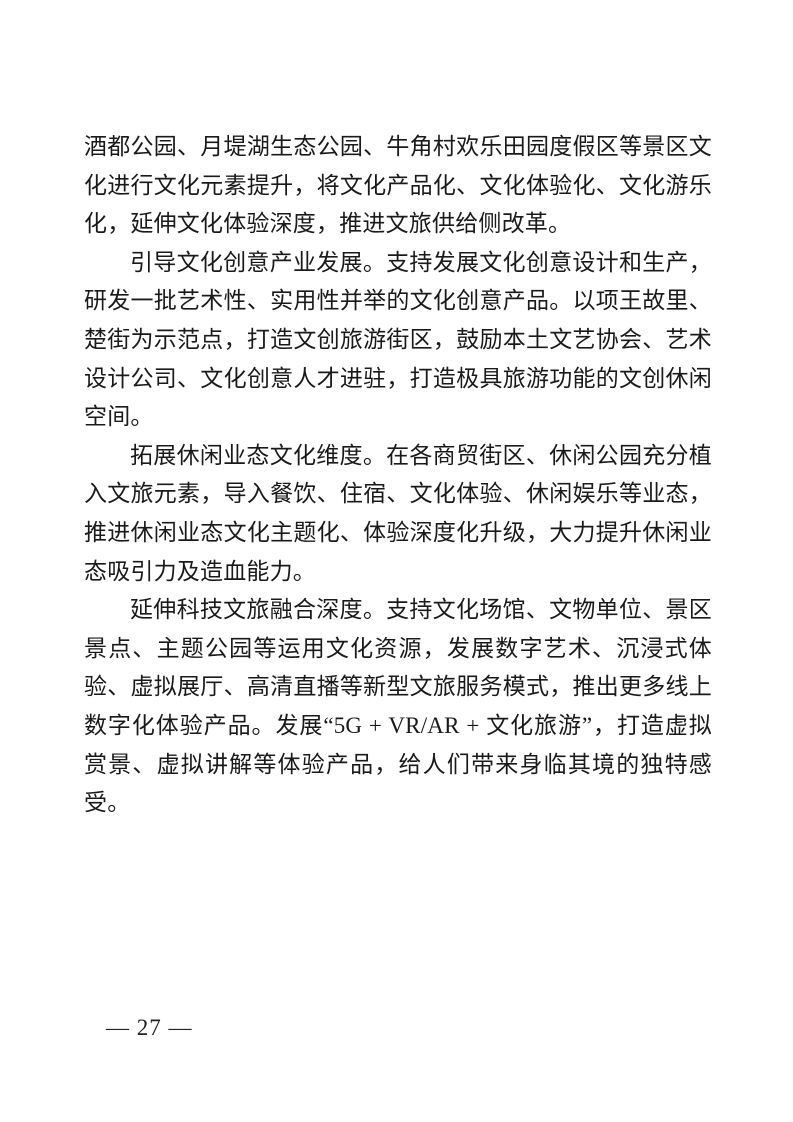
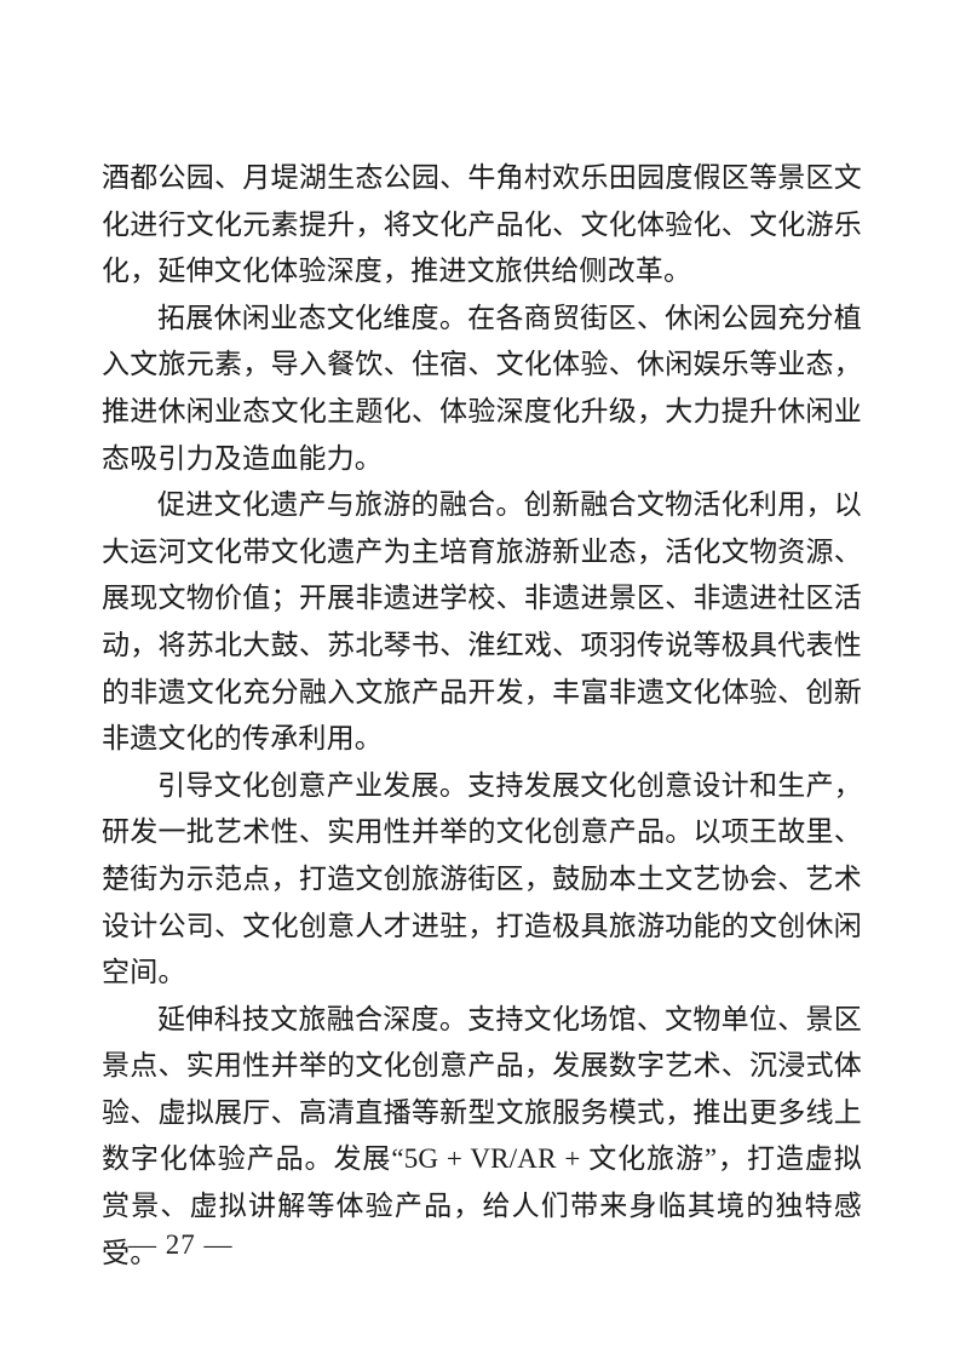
  酒都公园、月堤湖生态公园、牛角村欢乐田园度假区等景区文化进行文化元素提升，将文化产品化、文化体验化、文化游乐化，延伸文化体验深度，推进文旅供给侧改革。
- 引导文化创意产业发展。支持发展文化创意设计和生产，研发一批艺术性、实用性并举的文化创意产品。以项王故里、楚街为示范点，打造文创旅游街区，鼓励本土文艺协会、艺术设计公司、文化创意人才进驻，打造极具旅游功能的文创休闲空间。
+ 拓展休闲业态文化维度。在各商贸街区、休闲公园充分植入文旅元素，导入餐饮、住宿、文化体验、休闲娱乐等业态，推进休闲业态文化主题化、体验深度化升级，大力提升休闲业态吸引力及造血能力。
+ 促进文化遗产与旅游的融合。创新融合文物活化利用，以大运河文化带文化遗产为主培育旅游新业态，活化文物资源、展现文物价值；开展非遗进学校、非遗进景区、非遗进社区活动，将苏北大鼓、苏北琴书、淮红戏、项羽传说等极具代表性的非遗文化充分融入文旅产品开发，丰富非遗文化体验、创新非遗文化的传承利用。
- 拓展休闲业态文化维度。在各商贸街区、休闲公园充分植入文旅元素，导入餐饮、住宿、文化体验、休闲娱乐等业态，推进休闲业态文化主题化、体验深度化升级，大力提升休闲业态吸引力及造血能力。
+ 引导文化创意产业发展。支持发展文化创意设计和生产，研发一批艺术性、实用性并举的文化创意产品。以项王故里、楚街为示范点，打造文创旅游街区，鼓励本土文艺协会、艺术设计公司、文化创意人才进驻，打造极具旅游功能的文创休闲空间。
- 延伸科技文旅融合深度。支持文化场馆、文物单位、景区景点、主题公园等运用文化资源，发展数字艺术、沉浸式体验、虚拟展厅、高清直播等新型文旅服务模式，推出更多线上数字化体验产品。发展“5G + VR/AR + 文化旅游”，打造虚拟赏景、虚拟讲解等体验产品，给人们带来身临其境的独特感受。
+ 延伸科技文旅融合深度。支持文化场馆、文物单位、景区景点、实用性并举的文化创意产品，发展数字艺术、沉浸式体验、虚拟展厅、高清直播等新型文旅服务模式，推出更多线上数字化体验产品。发展“5G + VR/AR + 文化旅游”，打造虚拟赏景、虚拟讲解等体验产品，给人们带来身临其境的独特感受。
  — 27 —
